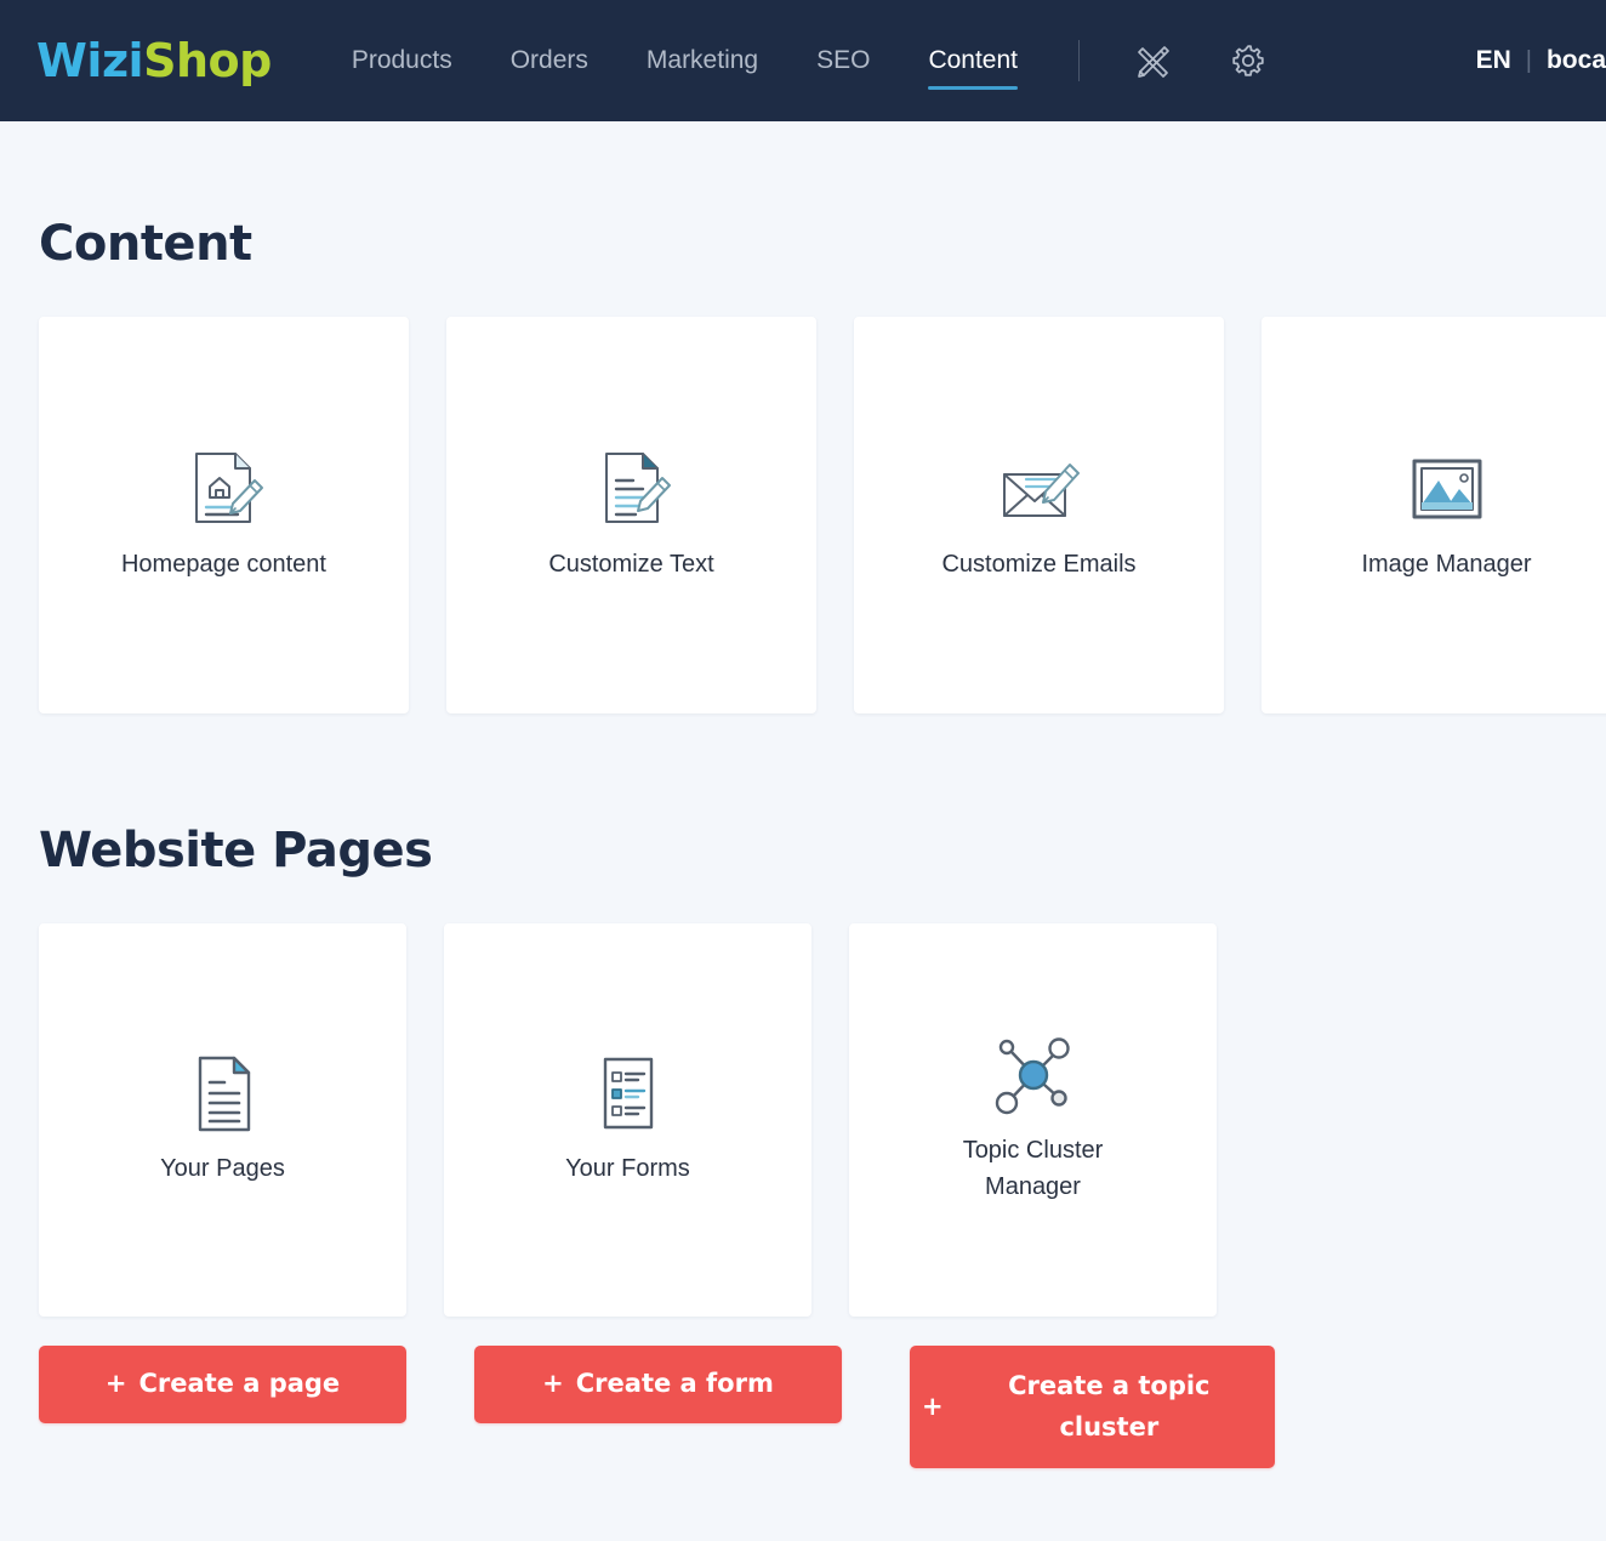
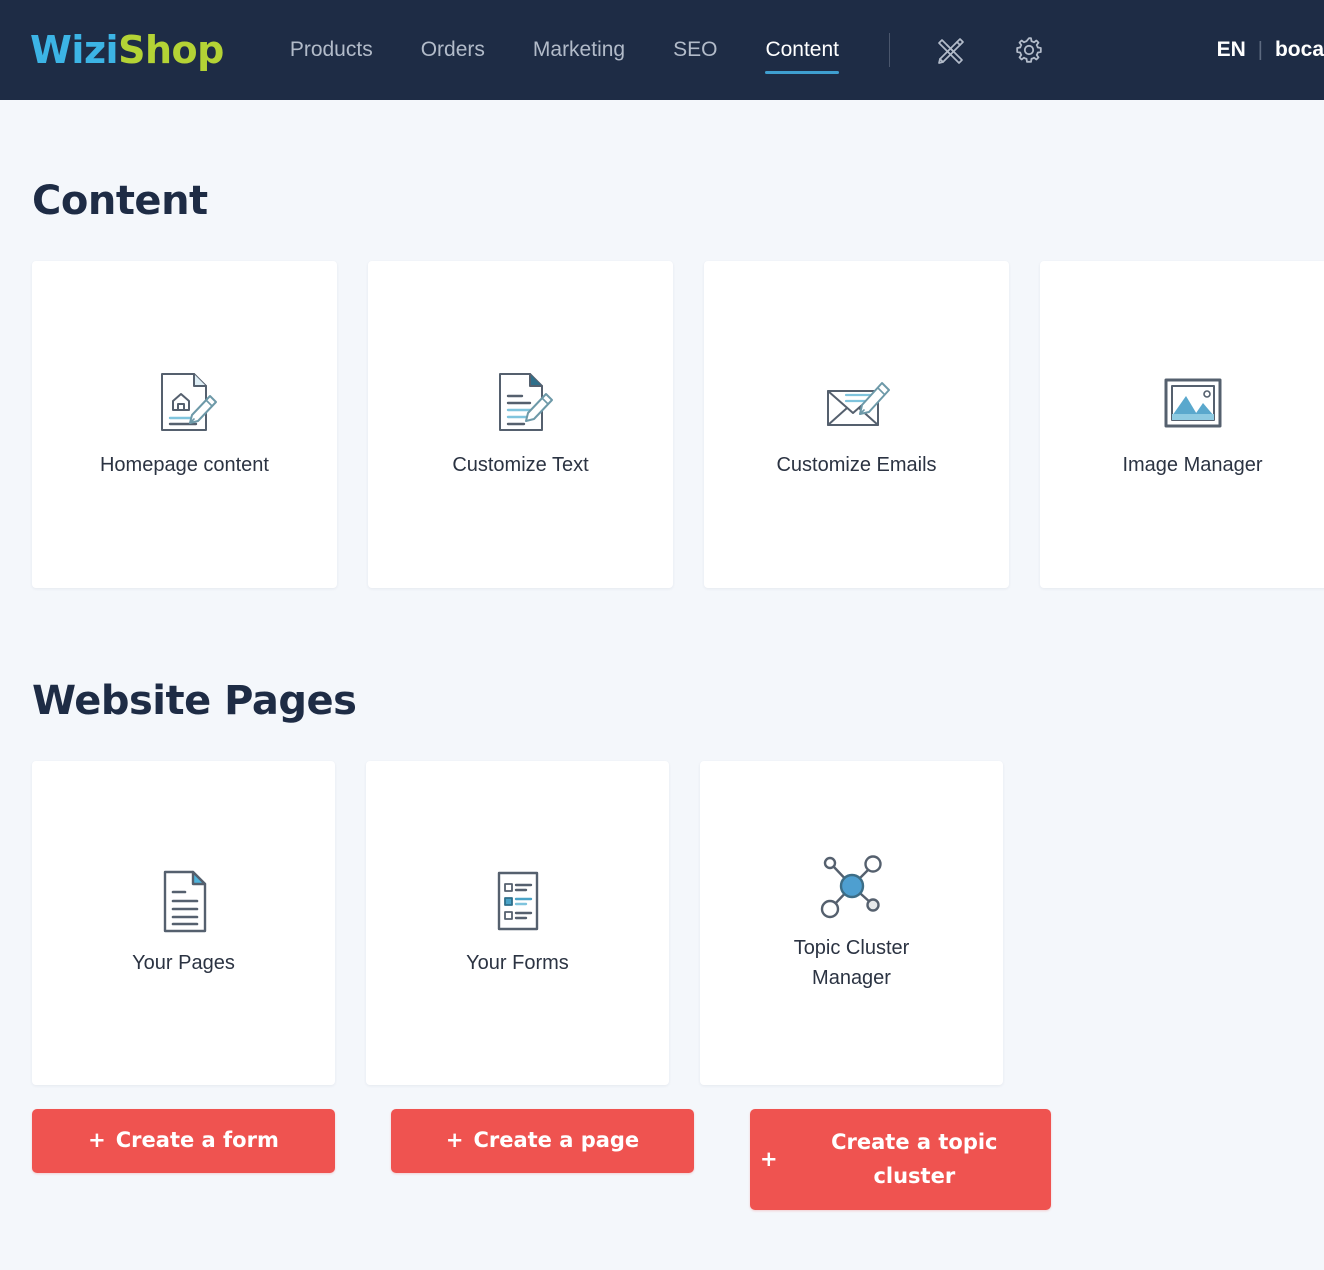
  Wizi
  Shop
  Products
  Orders
  Marketing
  SEO
  Content
  EN
  |
  boca
  Content
  Homepage content
  Customize Text
  Customize Emails
  Image Manager
  Website Pages
  Your Pages
  Your Forms
  Topic Cluster Manager
  +
- Create a page
+ Create a form
  +
- Create a form
+ Create a page
  +
  Create a topic cluster
